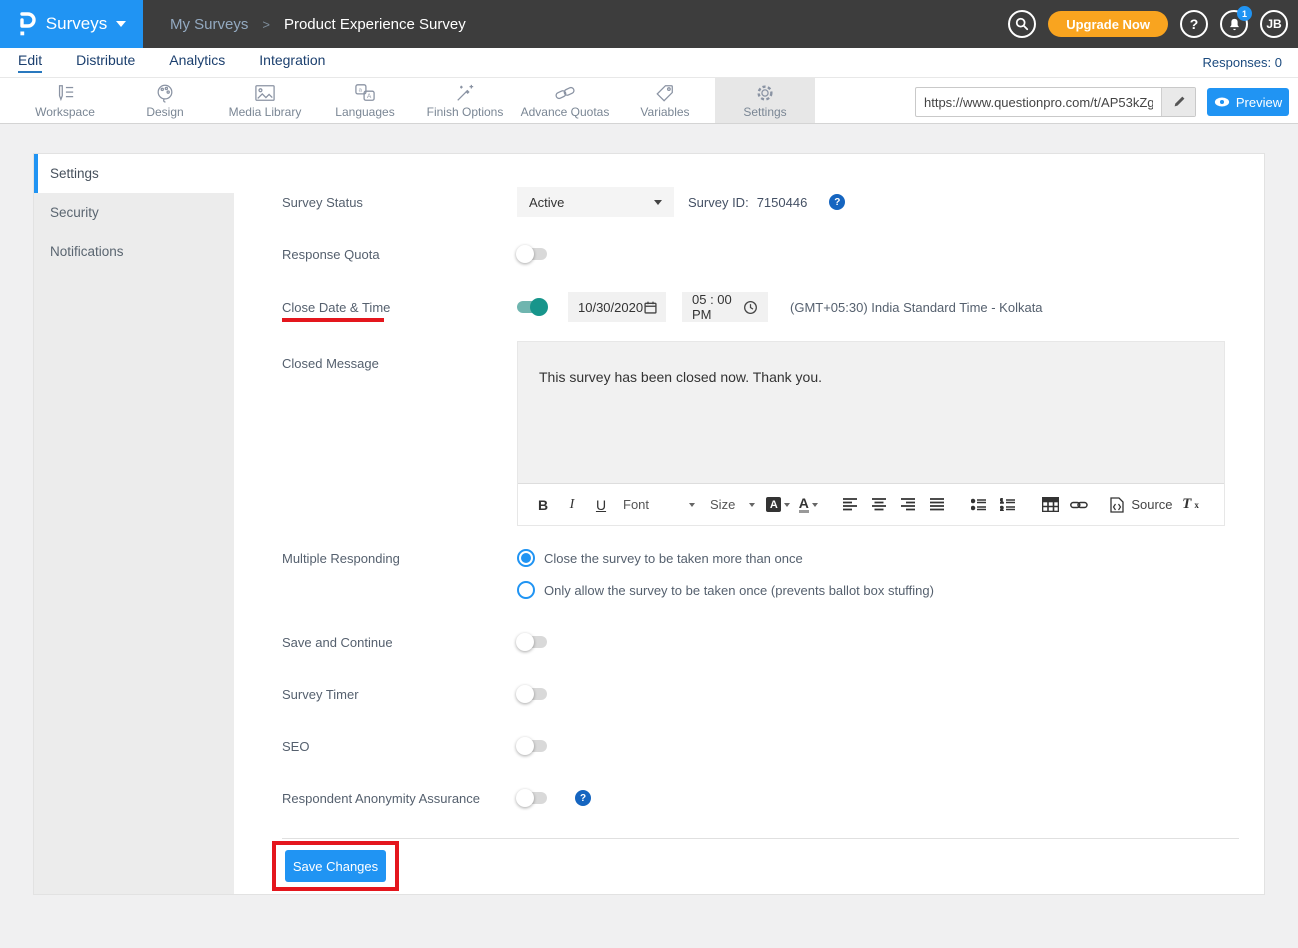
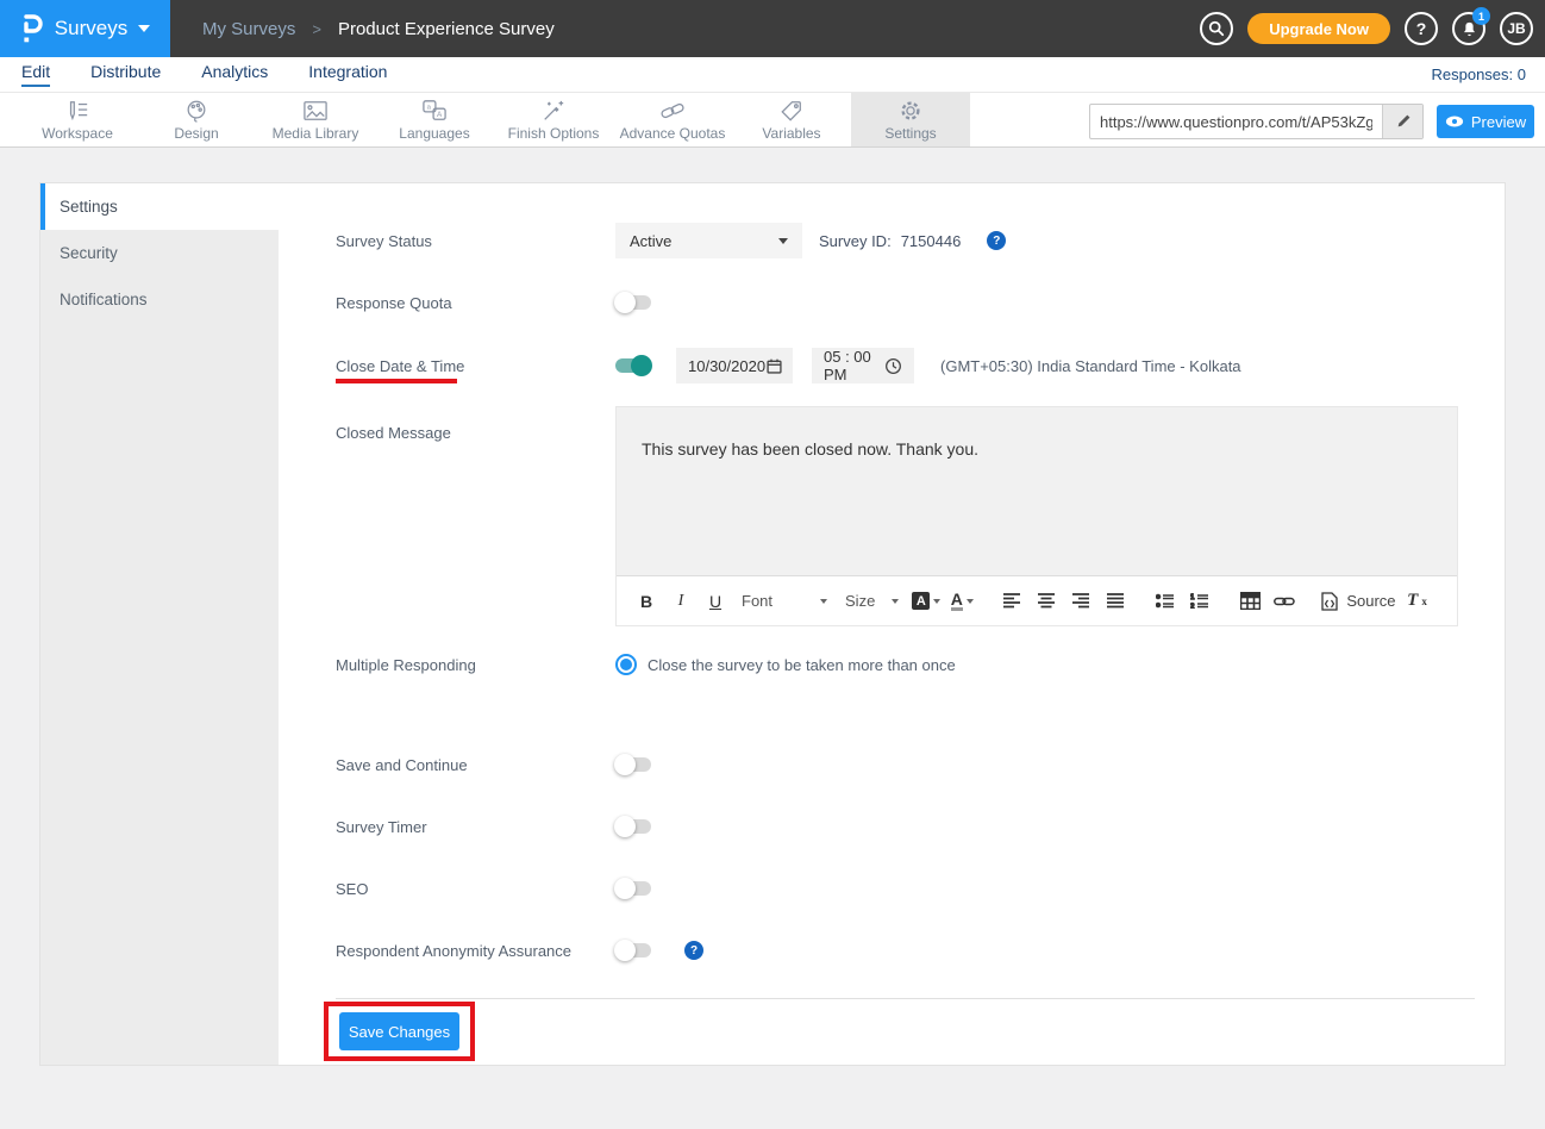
  Surveys
  My Surveys
  >
  Product Experience Survey
  Upgrade Now
  ?
  1
  JB
  Edit
  Distribute
  Analytics
  Integration
  Responses: 0
  Workspace
  Design
  Media Library
  Languages
  Finish Options
  Advance Quotas
  Variables
  Settings
  https://www.questionpro.com/t/AP53kZg
  Preview
  Settings
  Security
  Notifications
  Survey Status
  Active
  Survey ID:
  7150446
  ?
  Response Quota
  Close Date & Time
  10/30/2020
  05 : 00 PM
  (GMT+05:30) India Standard Time - Kolkata
  Closed Message
  This survey has been closed now. Thank you.
  B
  I
  U
  Font
  Size
  A
  A
  Source
  T
  x
  Multiple Responding
  Close the survey to be taken more than once
- Only allow the survey to be taken once (prevents ballot box stuffing)
  Save and Continue
  Survey Timer
  SEO
  Respondent Anonymity Assurance
  ?
  Save Changes
